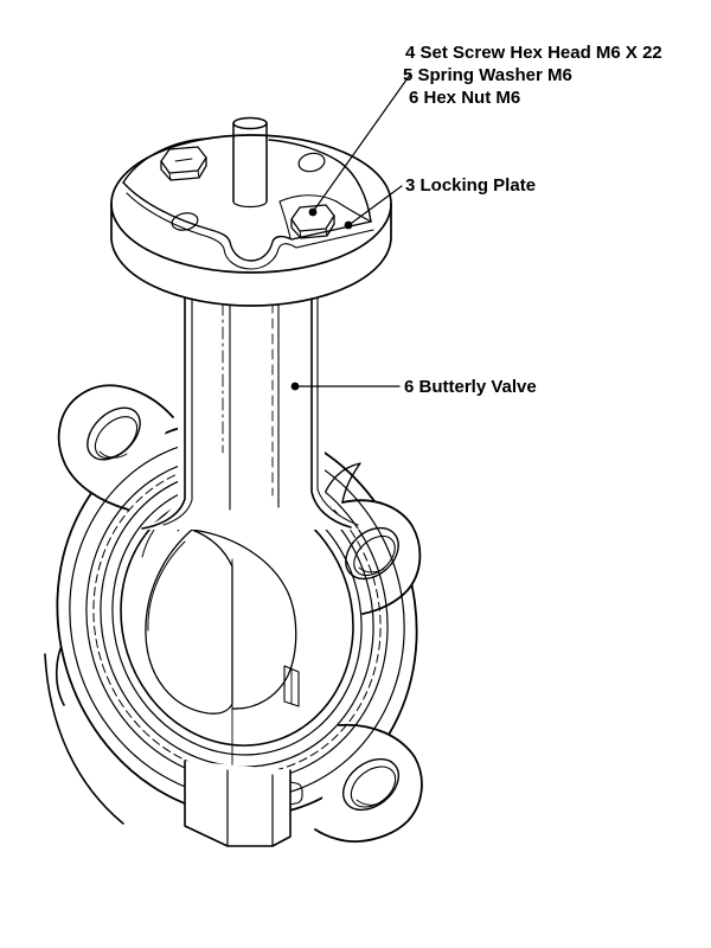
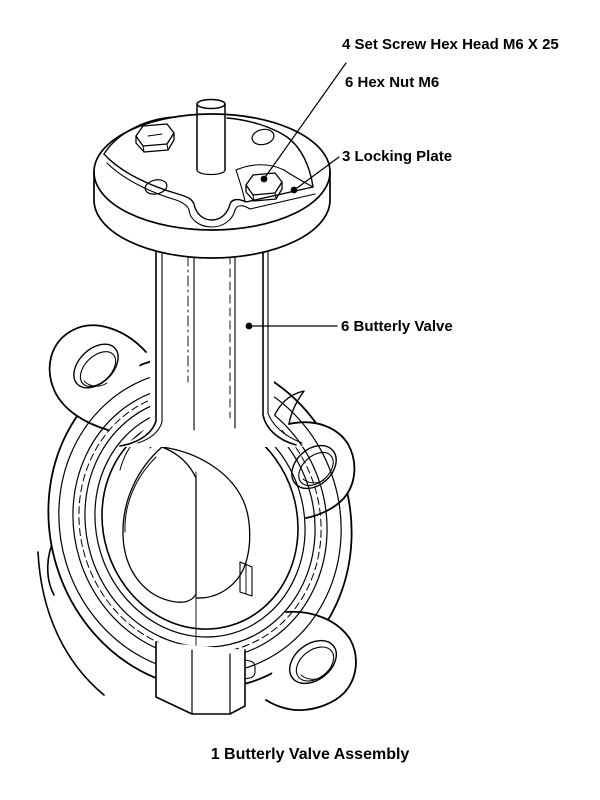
- 4 Set Screw Hex Head M6 X 22
+ 4 Set Screw Hex Head M6 X 25
- 5 Spring Washer M6
  6 Hex Nut M6
  3 Locking Plate
  6 Butterly Valve
+ 1 Butterly Valve Assembly
